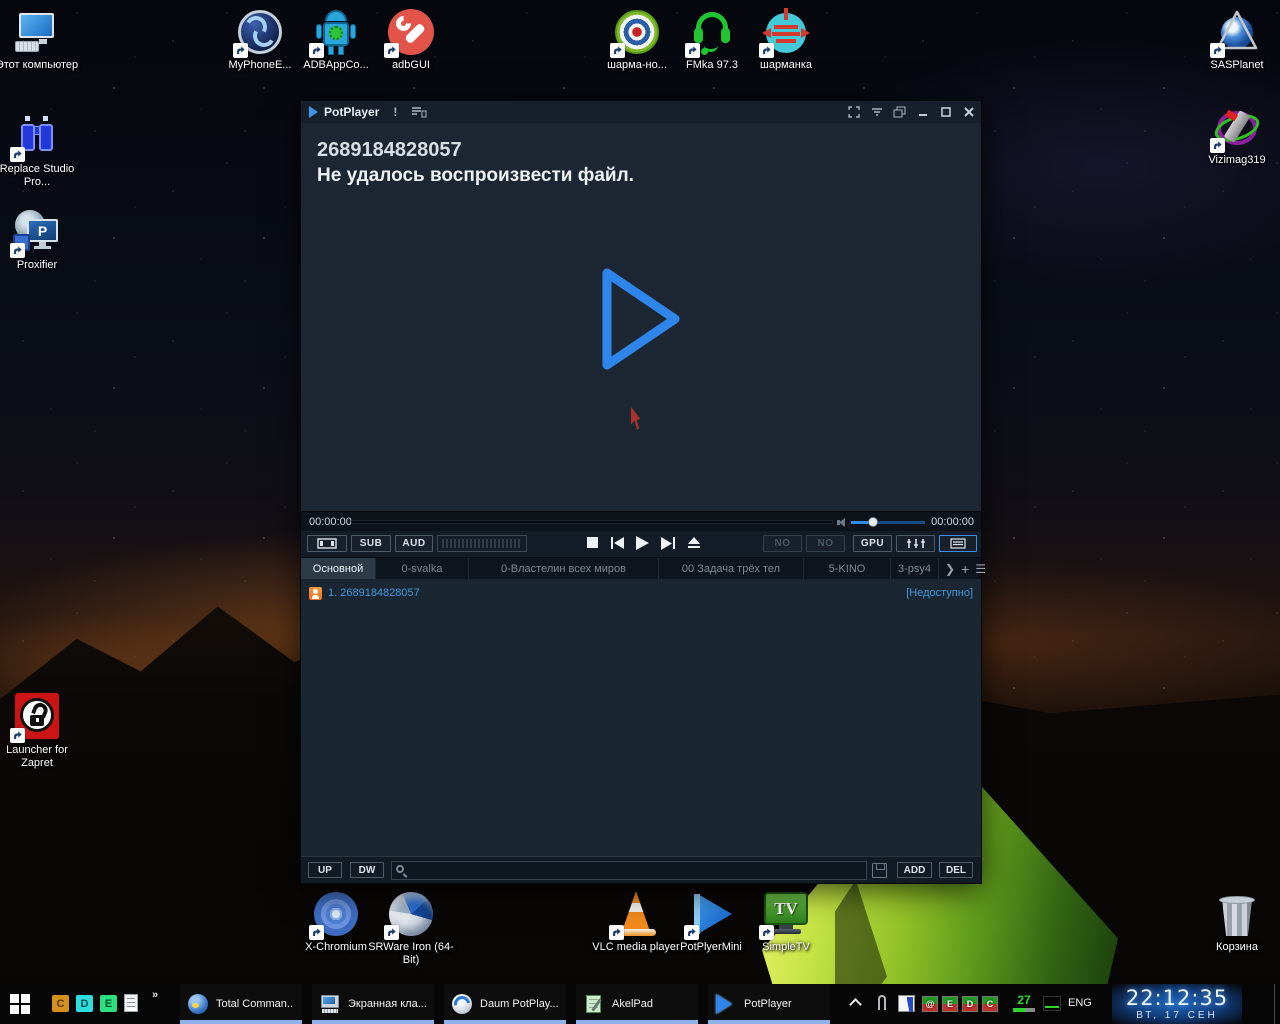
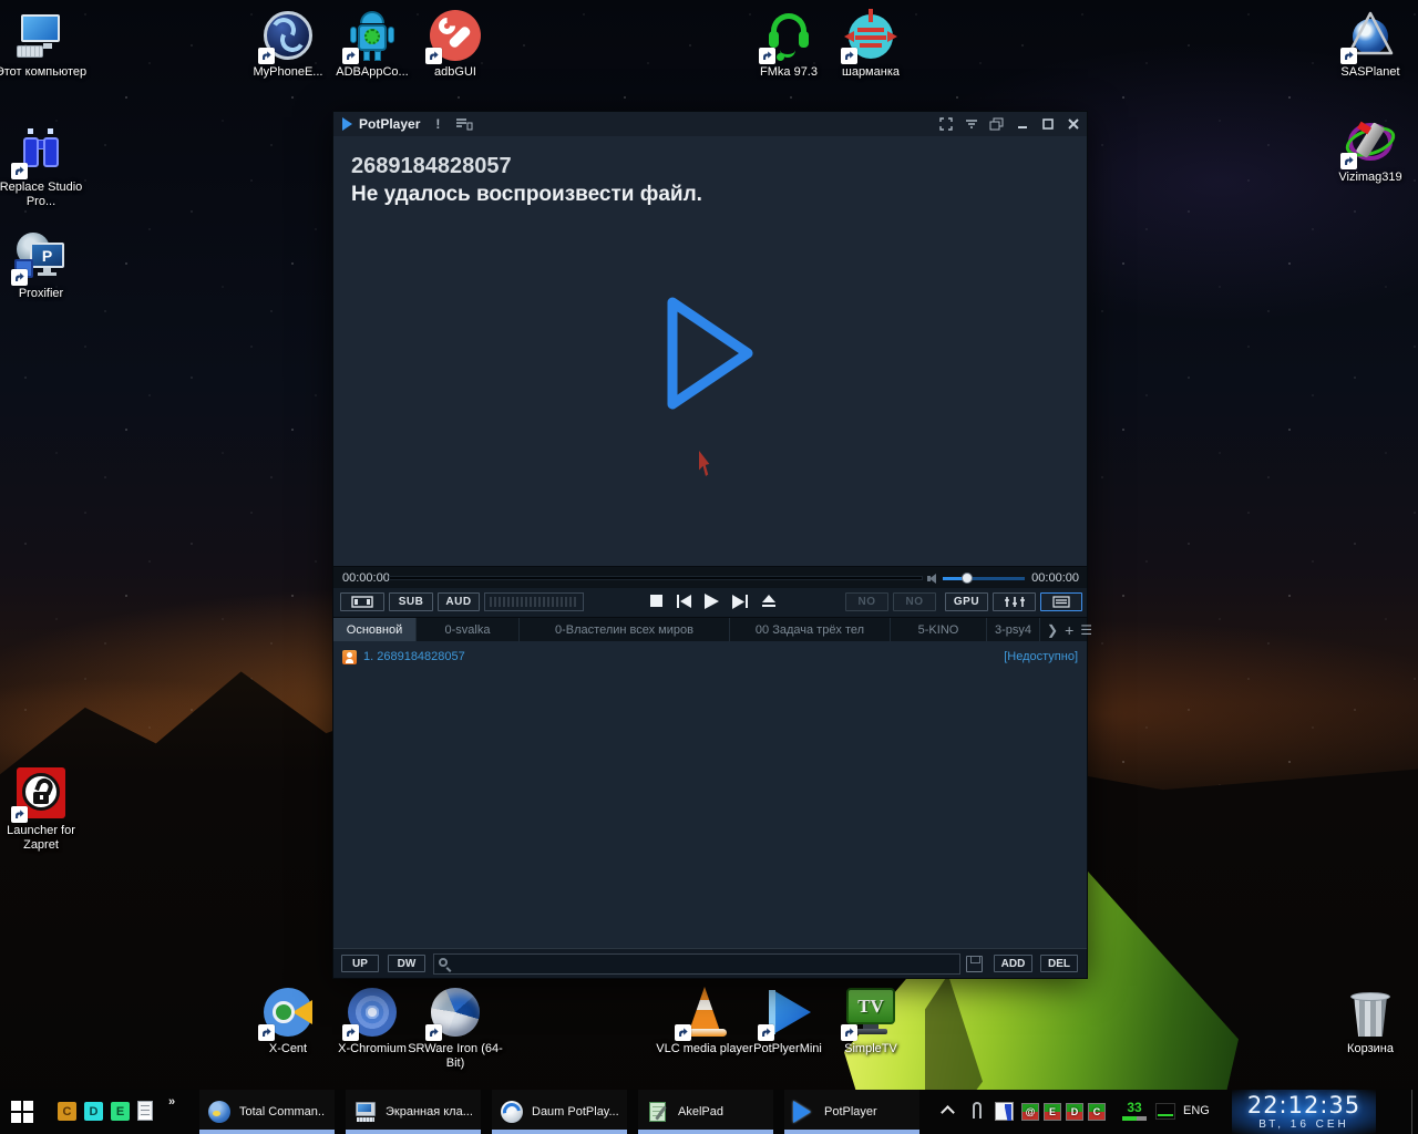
  тот компьютер
  MyPhoneE...
  ADBAppCo...
  adbGUI
- шарма-но...
  FMka 97.3
  шарманка
  SASPlanet
  Vizimag319
  Replace Studio Pro...
  P
  Proxifier
  Launcher for Zapret
+ X-Cent
  X-Chromium
  SRWare Iron (64-Bit)
  VLC media player
  PotPlyerMini
  TV
  SimpleTV
  Корзина
  PotPlayer
  !
  2689184828057
  Не удалось воспроизвести файл.
  00:00:00
  00:00:00
  SUB
  AUD
  NO
  NO
  GPU
  Основной
  0-svalka
  0-Властелин всех миров
  00 Задача трёх тел
  5-KINO
  3-psy4
  ❯
  +
  ☰
  1. 2689184828057
  [Недоступно]
  UP
  DW
  ADD
  DEL
  C
  D
  E
  »
  Total Comman..
  Экранная кла...
  Daum PotPlay...
  AkelPad
  PotPlayer
  @
  E
  D
  C
- 27
+ 33
  ENG
  22:12:35
- ВТ, 17 СЕН
+ ВТ, 16 СЕН
